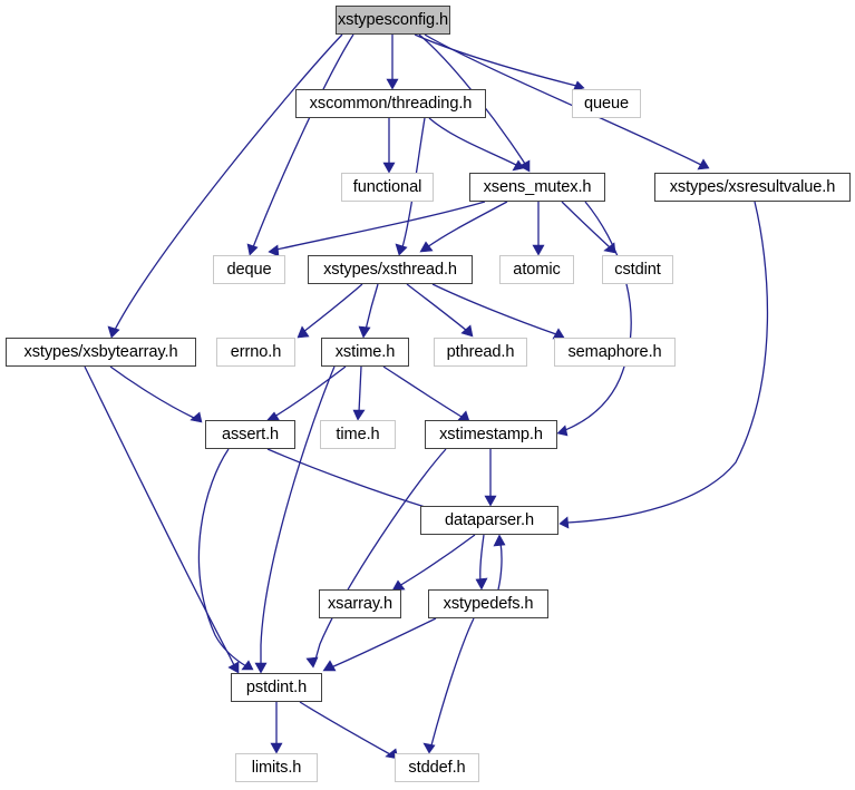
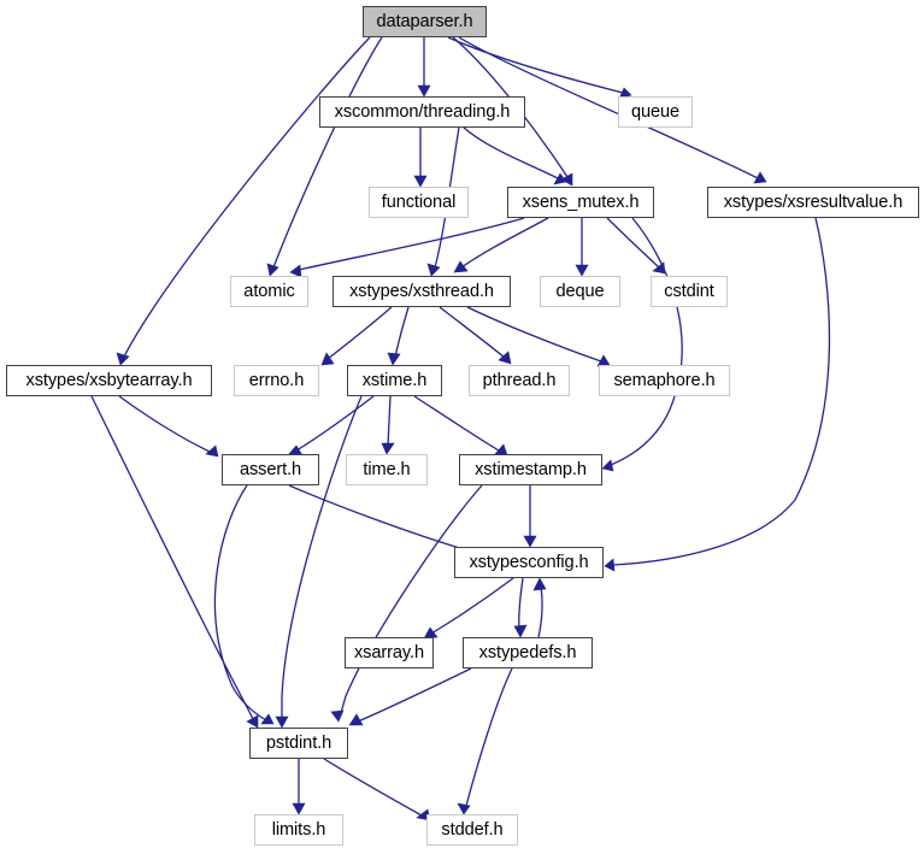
- xstypesconfig.h
+ dataparser.h
  xscommon/threading.h
  queue
  functional
  xsens_mutex.h
  xstypes/xsresultvalue.h
- deque
+ atomic
  xstypes/xsthread.h
- atomic
+ deque
  cstdint
  xstypes/xsbytearray.h
  errno.h
  xstime.h
  pthread.h
  semaphore.h
  assert.h
  time.h
  xstimestamp.h
- dataparser.h
+ xstypesconfig.h
  xsarray.h
  xstypedefs.h
  pstdint.h
  limits.h
  stddef.h
